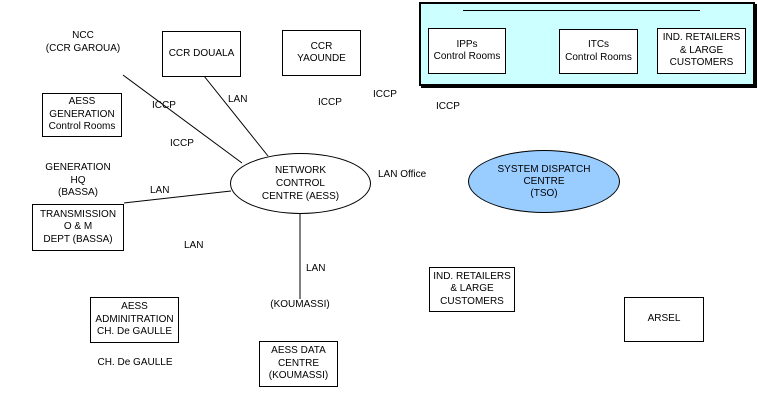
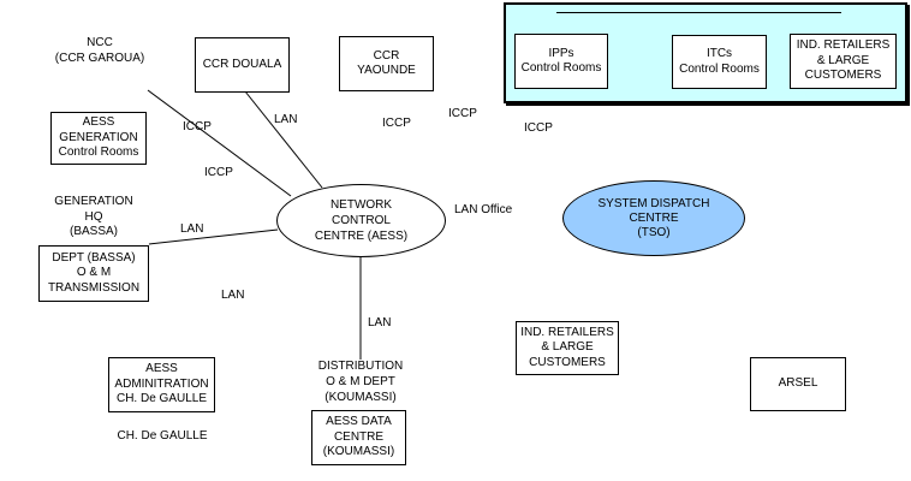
  NCC
  (CCR GAROUA)
  GENERATION
  HQ
  (BASSA)
  CH. De GAULLE
+ DISTRIBUTION
+ O & M DEPT
  (KOUMASSI)
  CCR DOUALA
  CCR
  YAOUNDE
  AESS
  GENERATION
  Control Rooms
- TRANSMISSION
+ DEPT (BASSA)
  O & M
- DEPT (BASSA)
+ TRANSMISSION
  IPPs
  Control Rooms
  ITCs
  Control Rooms
  IND. RETAILERS
  & LARGE
  CUSTOMERS
  IND. RETAILERS
  & LARGE
  CUSTOMERS
  ARSEL
  AESS
  ADMINITRATION
  CH. De GAULLE
  AESS DATA
  CENTRE
  (KOUMASSI)
  NETWORK
  CONTROL
  CENTRE (AESS)
  SYSTEM DISPATCH
  CENTRE
  (TSO)
  ICCP
  ICCP
  LAN
  ICCP
  ICCP
  ICCP
  LAN Office
  LAN
  LAN
  LAN
